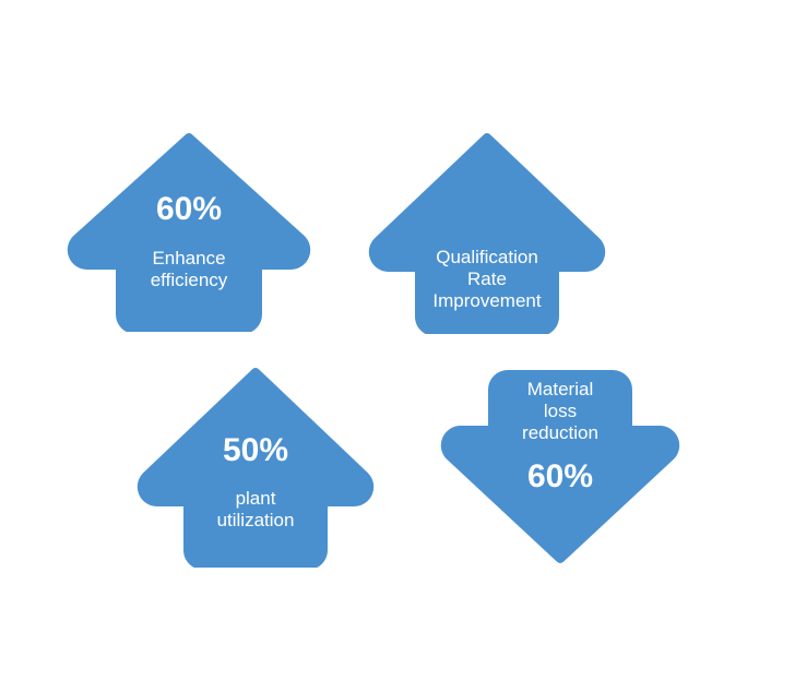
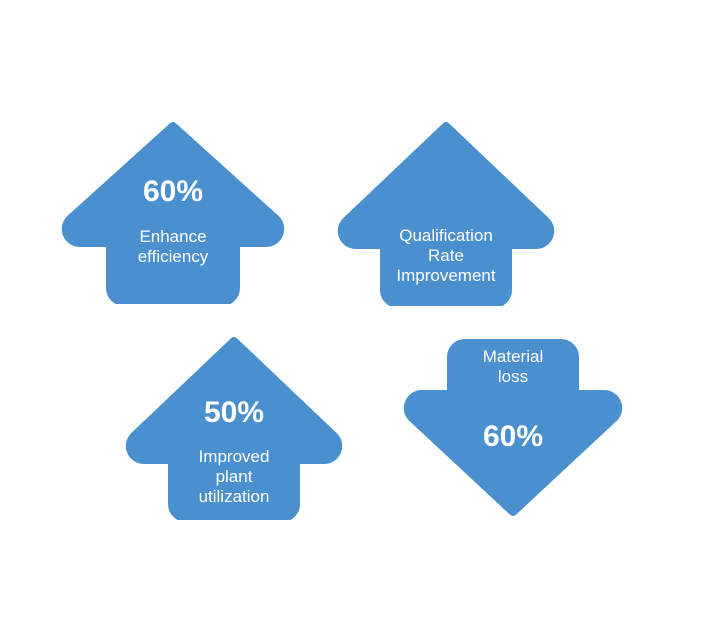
  60%
  Enhance
  efficiency
  Qualification
  Rate
  Improvement
  50%
+ Improved
  plant
  utilization
  Material
  loss
- reduction
  60%
